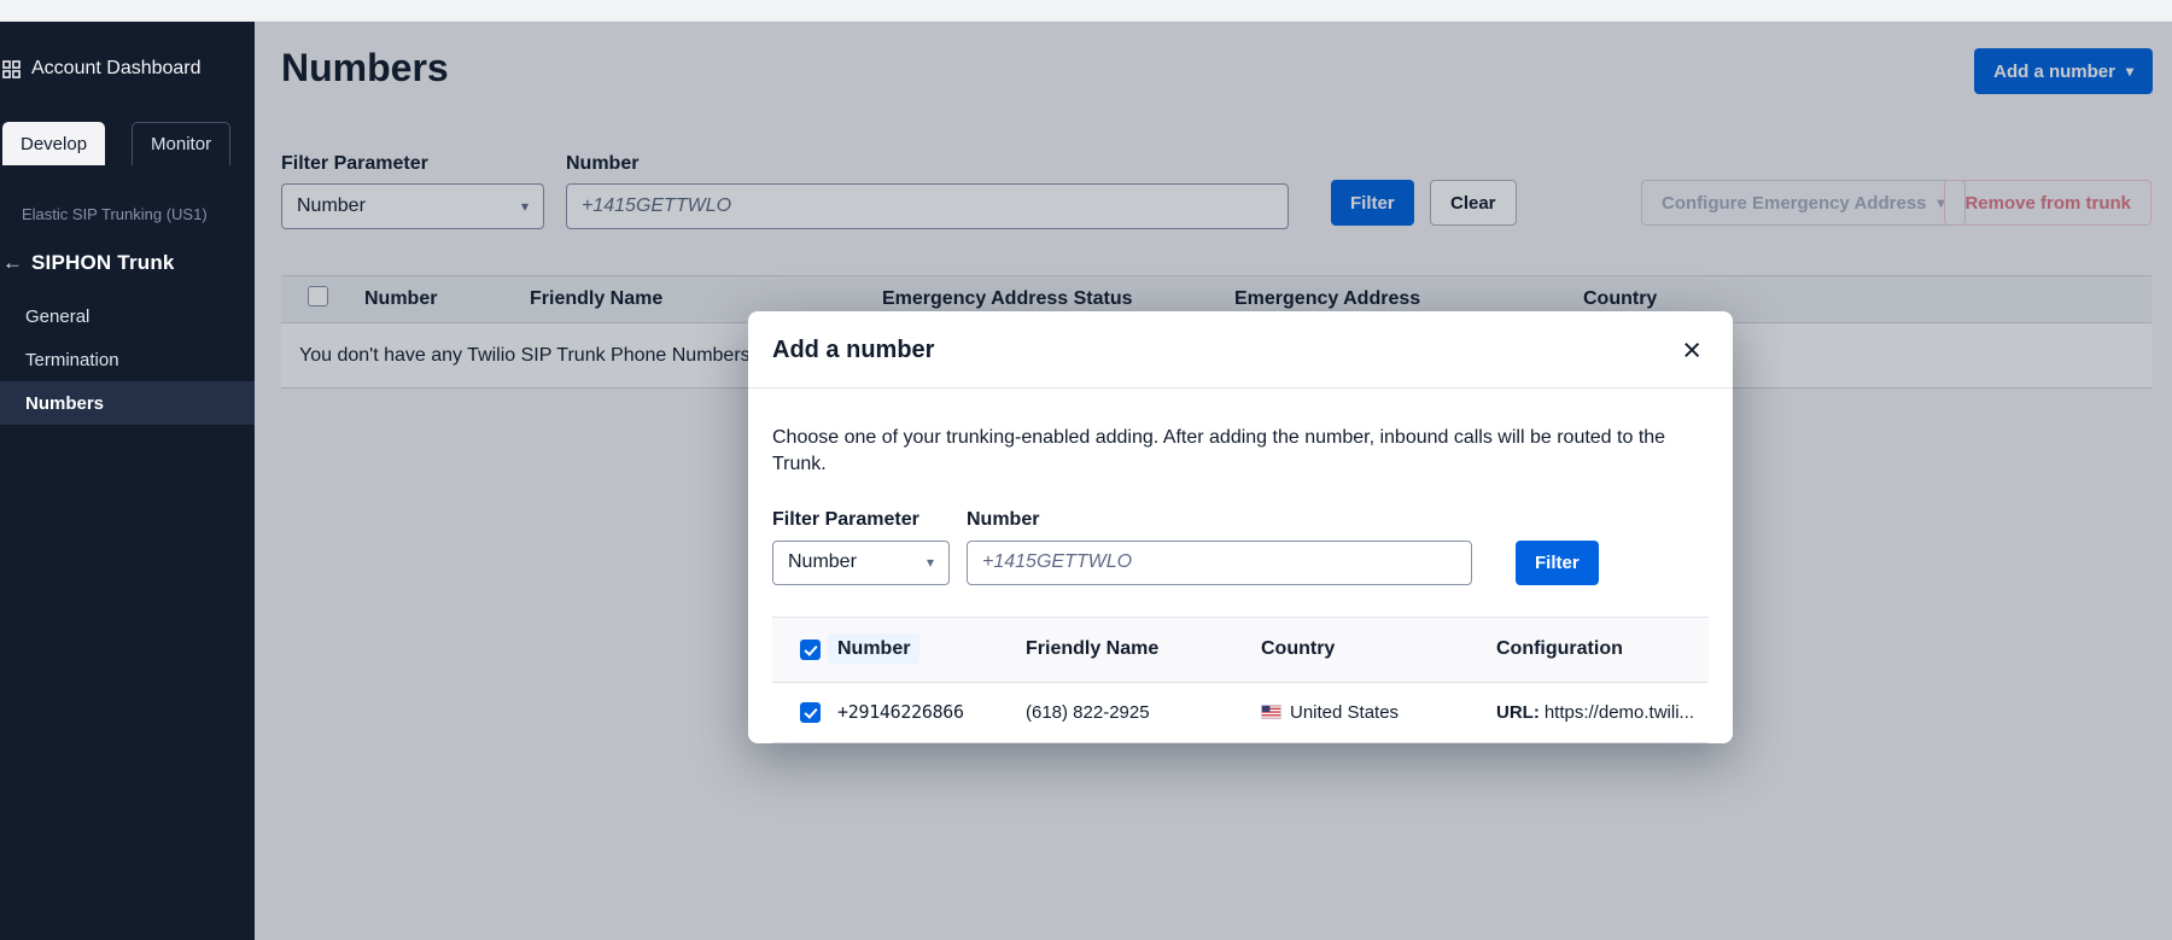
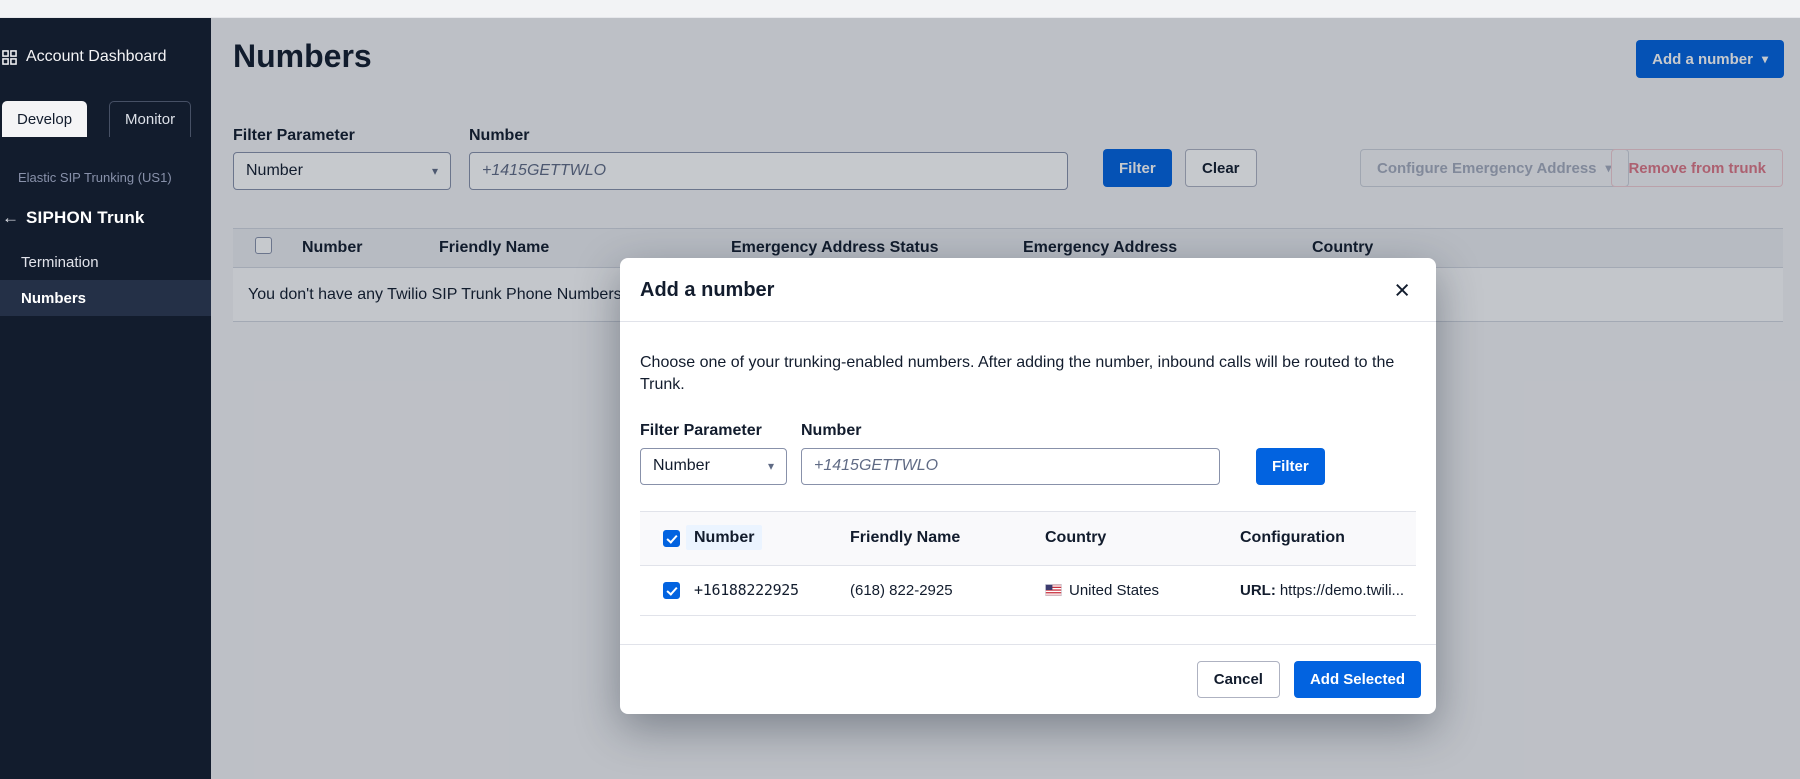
  Account Dashboard
  Develop
  Monitor
  Elastic SIP Trunking (US1)
  ←
  SIPHON Trunk
- General
  Termination
  Numbers
  Numbers
  Add a number
  ▾
  Filter Parameter
  Number
  ▾
  Number
  +1415GETTWLO
  Filter
  Clear
  Configure Emergency Address
  ▾
  Remove from trunk
  Number
  Friendly Name
  Emergency Address Status
  Emergency Address
  Country
  You don't have any Twilio SIP Trunk Phone Numbers
  Add a number
  ×
- Choose one of your trunking-enabled adding. After adding the number, inbound calls will be routed to the Trunk.
+ Choose one of your trunking-enabled numbers. After adding the number, inbound calls will be routed to the Trunk.
  Filter Parameter
  Number
  ▾
  Number
  +1415GETTWLO
  Filter
  Number
  Friendly Name
  Country
  Configuration
- +29146226866
+ +16188222925
  (618) 822-2925
  United States
  URL: https://demo.twili...
+ Cancel
+ Add Selected
